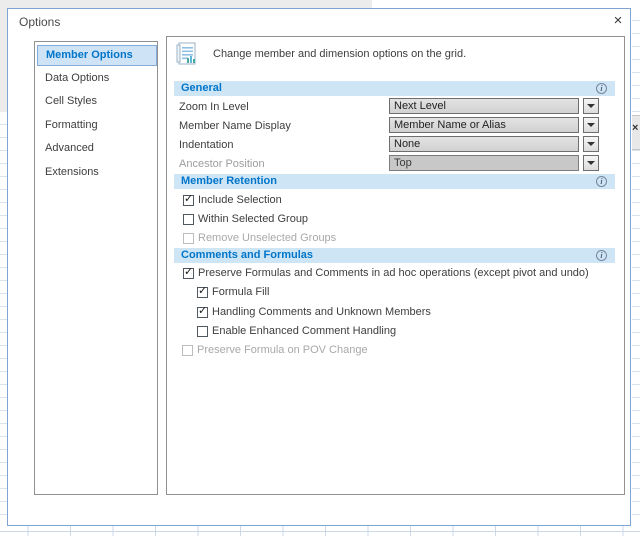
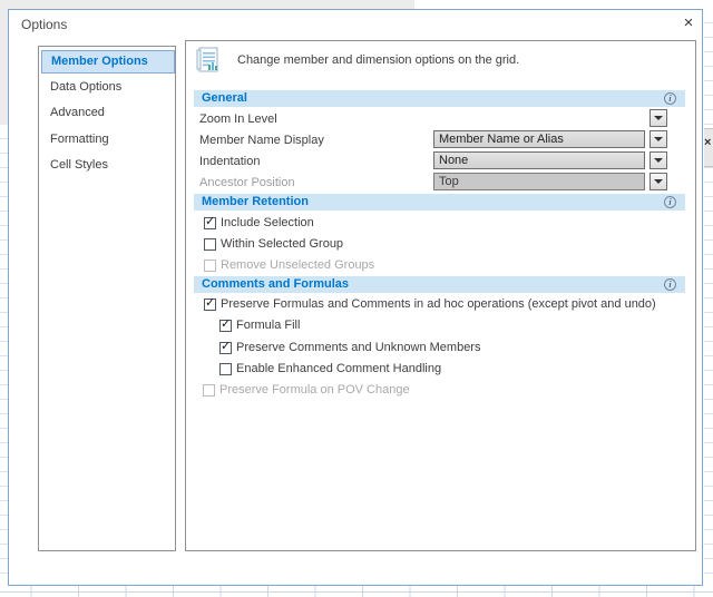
  ×
  Options
  ×
  Member Options
  Data Options
- Cell Styles
+ Advanced
  Formatting
- Advanced
+ Cell Styles
- Extensions
  Change member and dimension options on the grid.
  General
  i
  Zoom In Level
- Next Level
  Member Name Display
  Member Name or Alias
  Indentation
  None
  Ancestor Position
  Top
  Member Retention
  i
  ✓
  Include Selection
  Within Selected Group
  Remove Unselected Groups
  Comments and Formulas
  i
  ✓
  Preserve Formulas and Comments in ad hoc operations (except pivot and undo)
  ✓
  Formula Fill
  ✓
- Handling Comments and Unknown Members
+ Preserve Comments and Unknown Members
  Enable Enhanced Comment Handling
  Preserve Formula on POV Change
